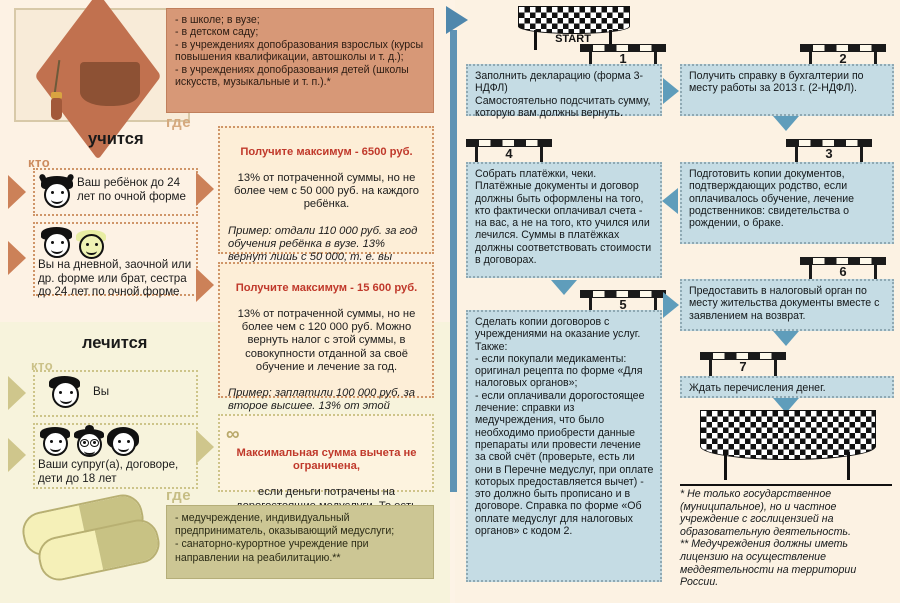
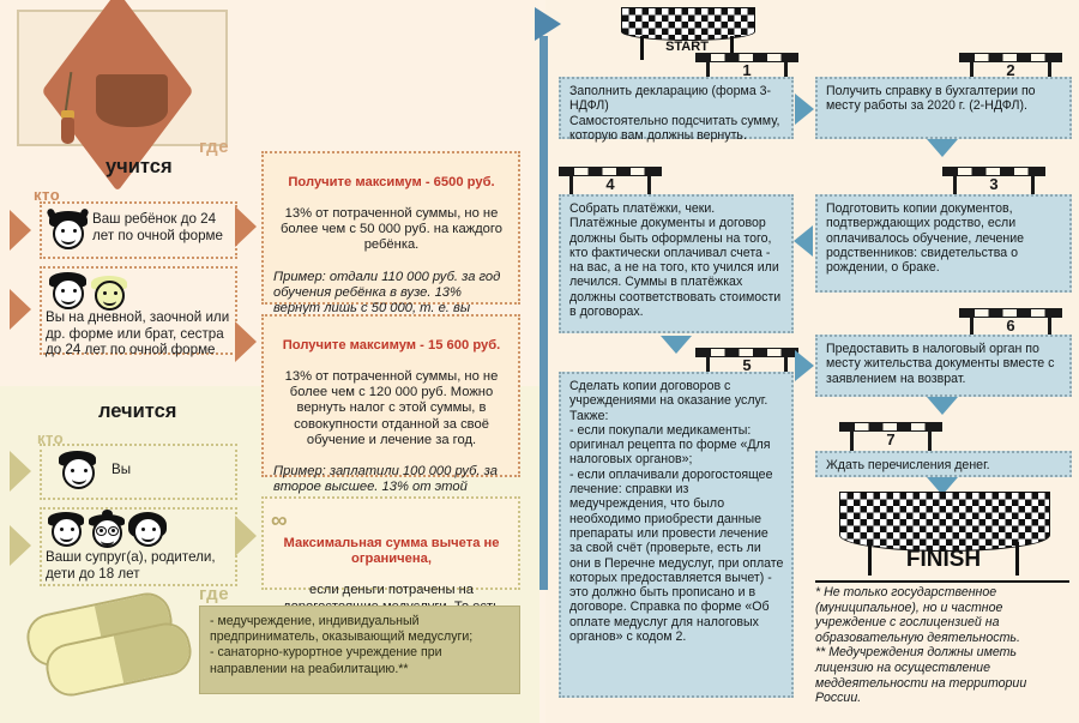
- - в школе; в вузе;
- - в детском саду;
- - в учреждениях допобразования взрослых (курсы повышения квалификации, автошколы и т. д.);
- - в учреждениях допобразования детей (школы искусств, музыкальные и т. п.).*
  где
  учится
  кто
  Ваш ребёнок до 24 лет по очной форме
  Вы на дневной, заочной или др. форме или брат, сестра до 24 лет по очной форме
  Получите максимум - 6500 руб.
  13% от потраченной суммы, но не более чем с 50 000 руб. на каждого ребёнка.
  Пример: отдали 110 000 руб. за год обучения ребёнка в вузе. 13% вернут лишь с 50 000, т. е. вы
  Получите максимум - 15 600 руб.
  13% от потраченной суммы, но не более чем с 120 000 руб. Можно вернуть налог с этой суммы, в совокупности отданной за своё обучение и лечение за год.
  Пример: заплатили 100 000 руб. за второе высшее. 13% от этой
  лечится
  кто
  Вы
- Ваши супруг(а), договоре, дети до 18 лет
+ Ваши супруг(а), родители, дети до 18 лет
  ∞
  Максимальная сумма вычета не ограничена,
  где
  - медучреждение, индивидуальный предприниматель, оказывающий медуслуги;
  - санаторно-курортное учреждение при направлении на реабилитацию.**
  START
  1
  Заполнить декларацию (форма 3-НДФЛ)
  Самостоятельно подсчитать сумму, которую вам должны вернуть.
  2
- Получить справку в бухгалтерии по месту работы за 2013 г. (2-НДФЛ).
+ Получить справку в бухгалтерии по месту работы за 2020 г. (2-НДФЛ).
  3
  Подготовить копии документов, подтверждающих родство, если оплачивалось обучение, лечение родственников: свидетельства о рождении, о браке.
  4
  Собрать платёжки, чеки.
  Платёжные документы и договор должны быть оформлены на того, кто фактически оплачивал счета - на вас, а не на того, кто учился или лечился. Суммы в платёжках должны соответствовать стоимости в договорах.
  5
  Сделать копии договоров с учреждениями на оказание услуг. Также:
  - если покупали медикаменты: оригинал рецепта по форме «Для налоговых органов»;
  - если оплачивали дорогостоящее лечение: справки из медучреждения, что было необходимо приобрести данные препараты или провести лечение за свой счёт (проверьте, есть ли они в Перечне медуслуг, при оплате которых предоставляется вычет) - это должно быть прописано и в договоре. Справка по форме «Об оплате медуслуг для налоговых органов» с кодом 2.
  6
  Предоставить в налоговый орган по месту жительства документы вместе с заявлением на возврат.
  7
  Ждать перечисления денег.
+ FINISH
  * Не только государственное (муниципальное), но и частное учреждение с гослицензией на образовательную деятельность.
  ** Медучреждения должны иметь лицензию на осуществление меддеятельности на территории России.
